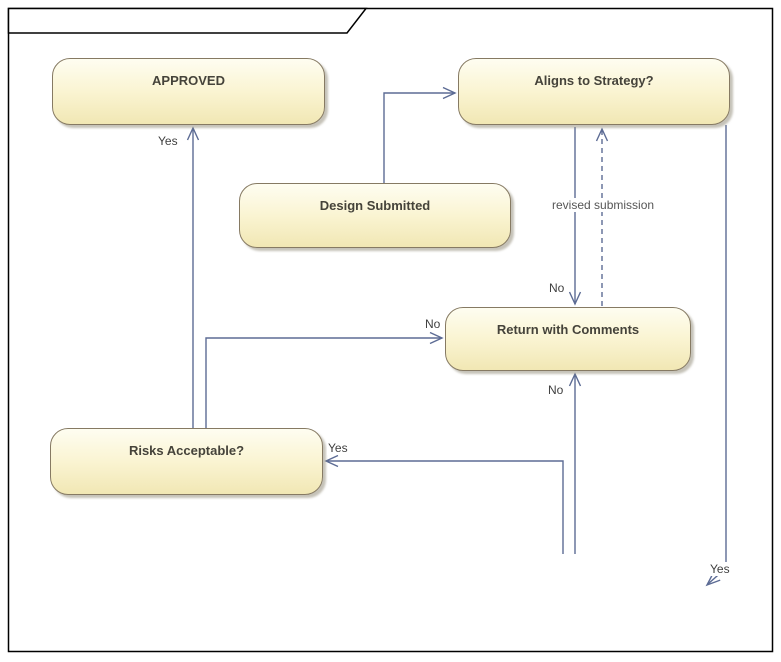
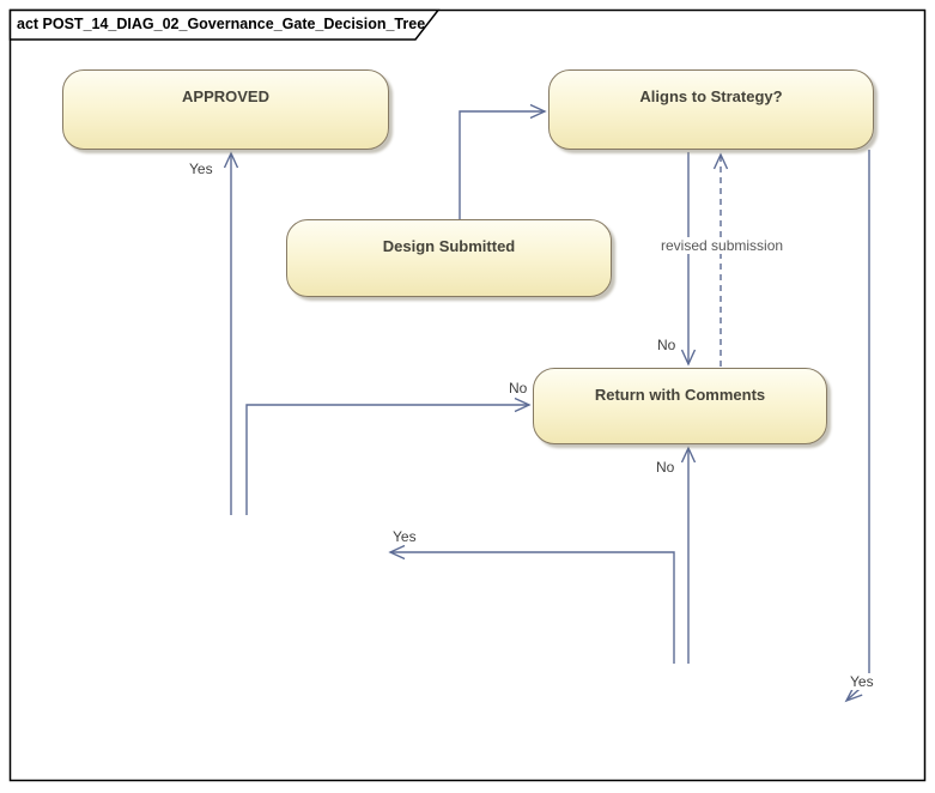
+ act POST_14_DIAG_02_Governance_Gate_Decision_Tree
  APPROVED
  Aligns to Strategy?
  Design Submitted
  Return with Comments
- Risks Acceptable?
  Yes
  No
  revised submission
  No
  No
  Yes
  Yes
